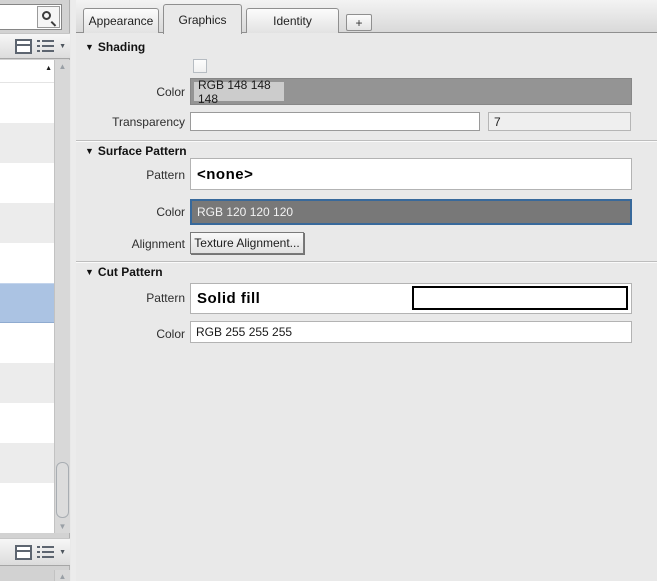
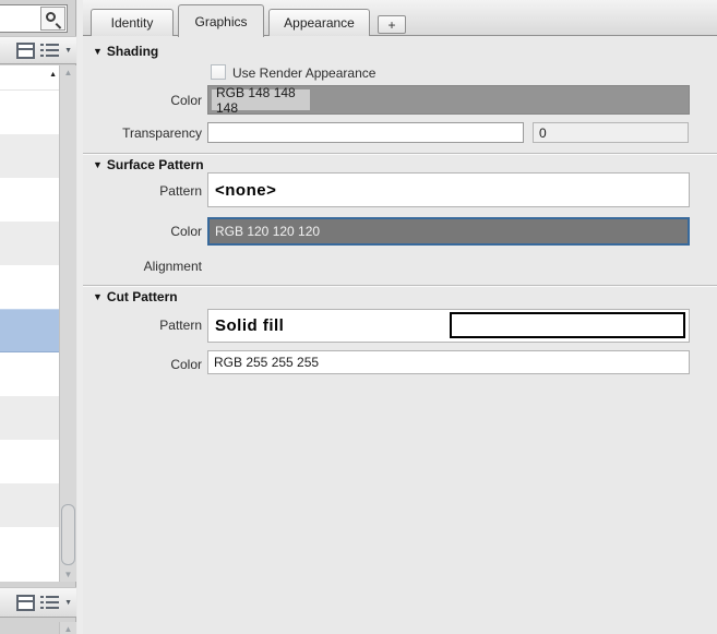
  ▲
  ▼
  ▲
- Appearance
+ Identity
  Graphics
- Identity
+ Appearance
  +
  ▼ Shading
+ Use Render Appearance
  Color
  RGB 148 148 148
  Transparency
- 7
+ 0
  ▼ Surface Pattern
  Pattern
  <none>
  Color
  RGB 120 120 120
  Alignment
- Texture Alignment...
  ▼ Cut Pattern
  Pattern
  Solid fill
  Color
  RGB 255 255 255
